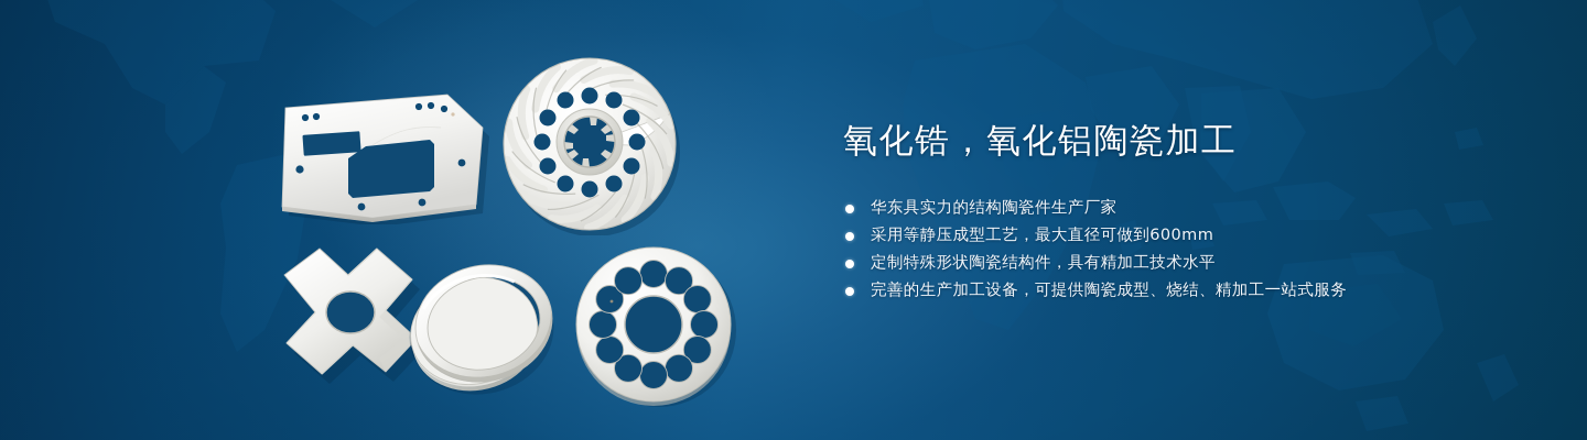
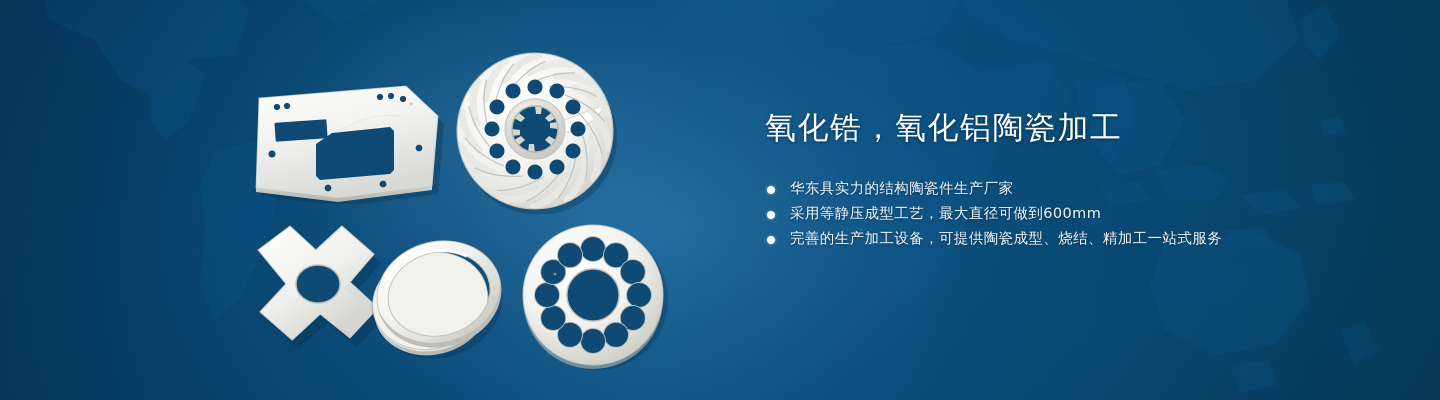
  氧化锆，氧化铝陶瓷加工
  华东具实力的结构陶瓷件生产厂家
  采用等静压成型工艺，最大直径可做到600mm
- 定制特殊形状陶瓷结构件，具有精加工技术水平
  完善的生产加工设备，可提供陶瓷成型、烧结、精加工一站式服务
